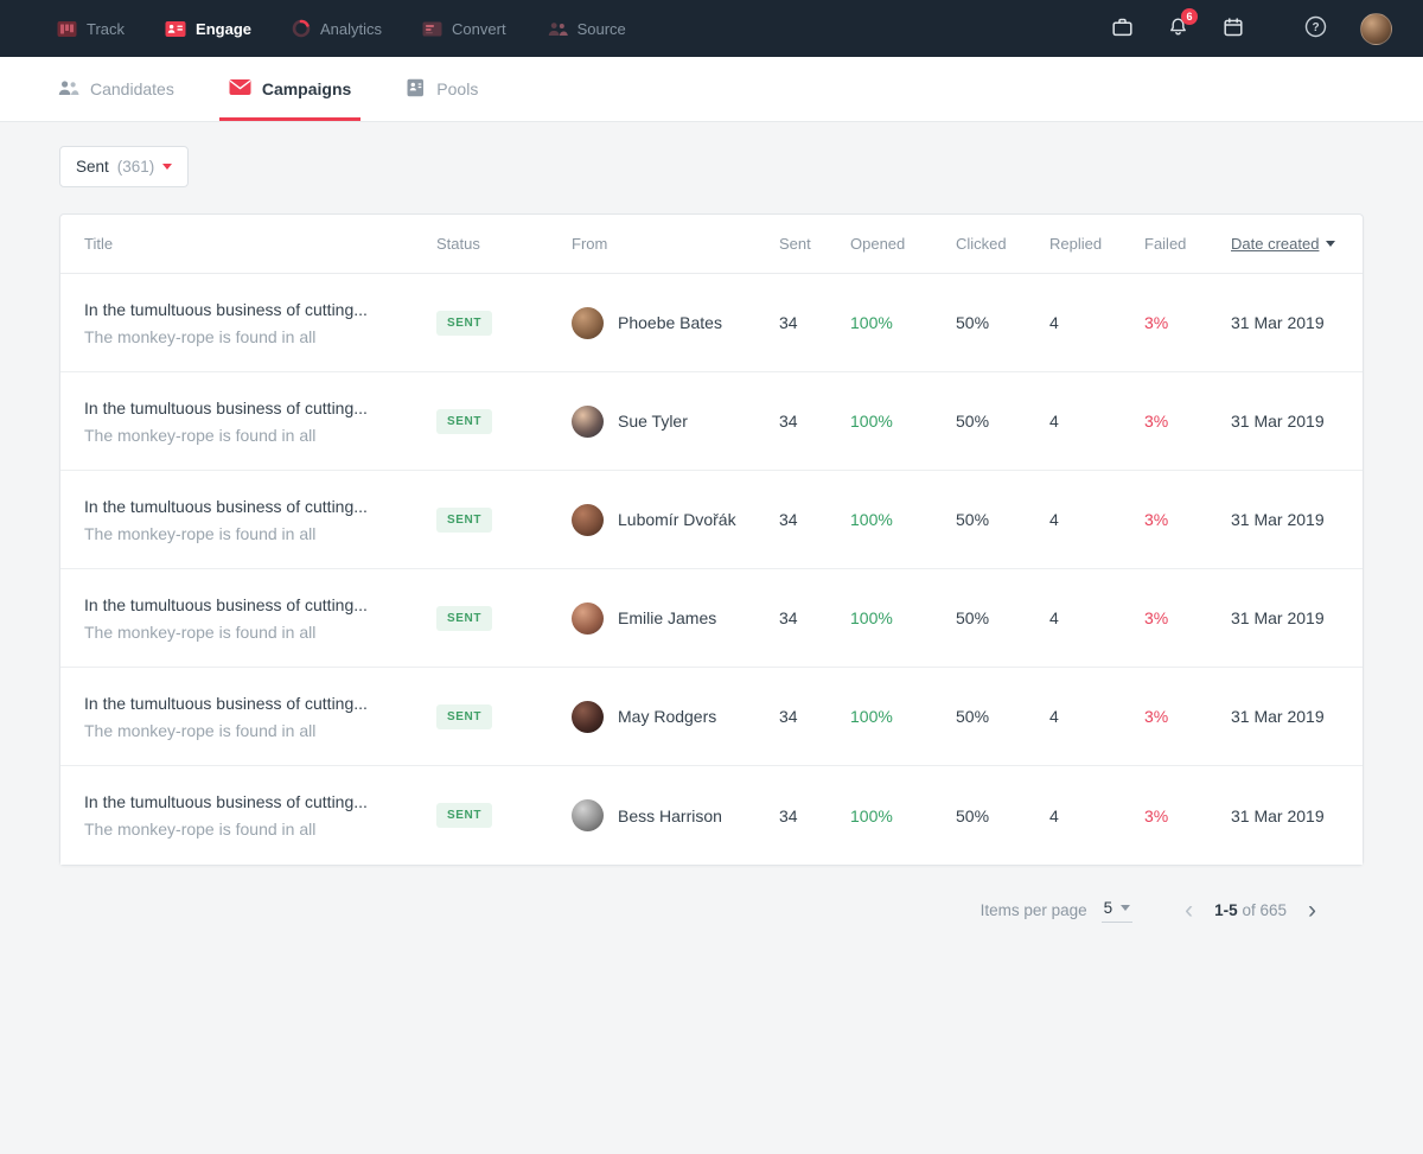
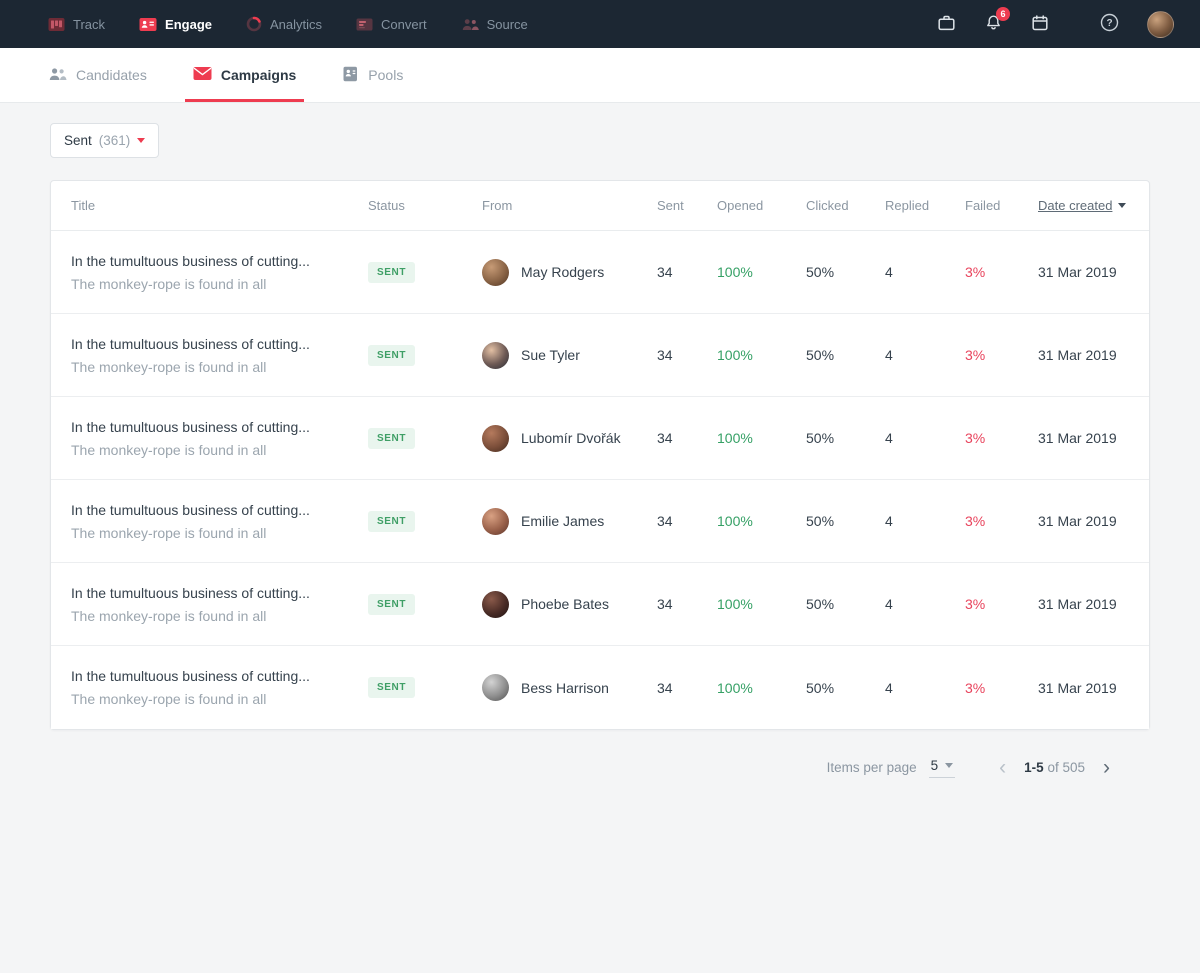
  Track
  Engage
  Analytics
  Convert
  Source
  6
  ?
  Candidates
  Campaigns
  Pools
  Sent
  (361)
  Title
  Status
  From
  Sent
  Opened
  Clicked
  Replied
  Failed
  Date created
  In the tumultuous business of cutting...
  The monkey-rope is found in all
  SENT
- Phoebe Bates
+ May Rodgers
  34
  100%
  50%
  4
  3%
  31 Mar 2019
  In the tumultuous business of cutting...
  The monkey-rope is found in all
  SENT
  Sue Tyler
  34
  100%
  50%
  4
  3%
  31 Mar 2019
  In the tumultuous business of cutting...
  The monkey-rope is found in all
  SENT
  Lubomír Dvořák
  34
  100%
  50%
  4
  3%
  31 Mar 2019
  In the tumultuous business of cutting...
  The monkey-rope is found in all
  SENT
  Emilie James
  34
  100%
  50%
  4
  3%
  31 Mar 2019
  In the tumultuous business of cutting...
  The monkey-rope is found in all
  SENT
- May Rodgers
+ Phoebe Bates
  34
  100%
  50%
  4
  3%
  31 Mar 2019
  In the tumultuous business of cutting...
  The monkey-rope is found in all
  SENT
  Bess Harrison
  34
  100%
  50%
  4
  3%
  31 Mar 2019
  Items per page
  5
  ‹
- 1-5 of 665
+ 1-5 of 505
  ›
